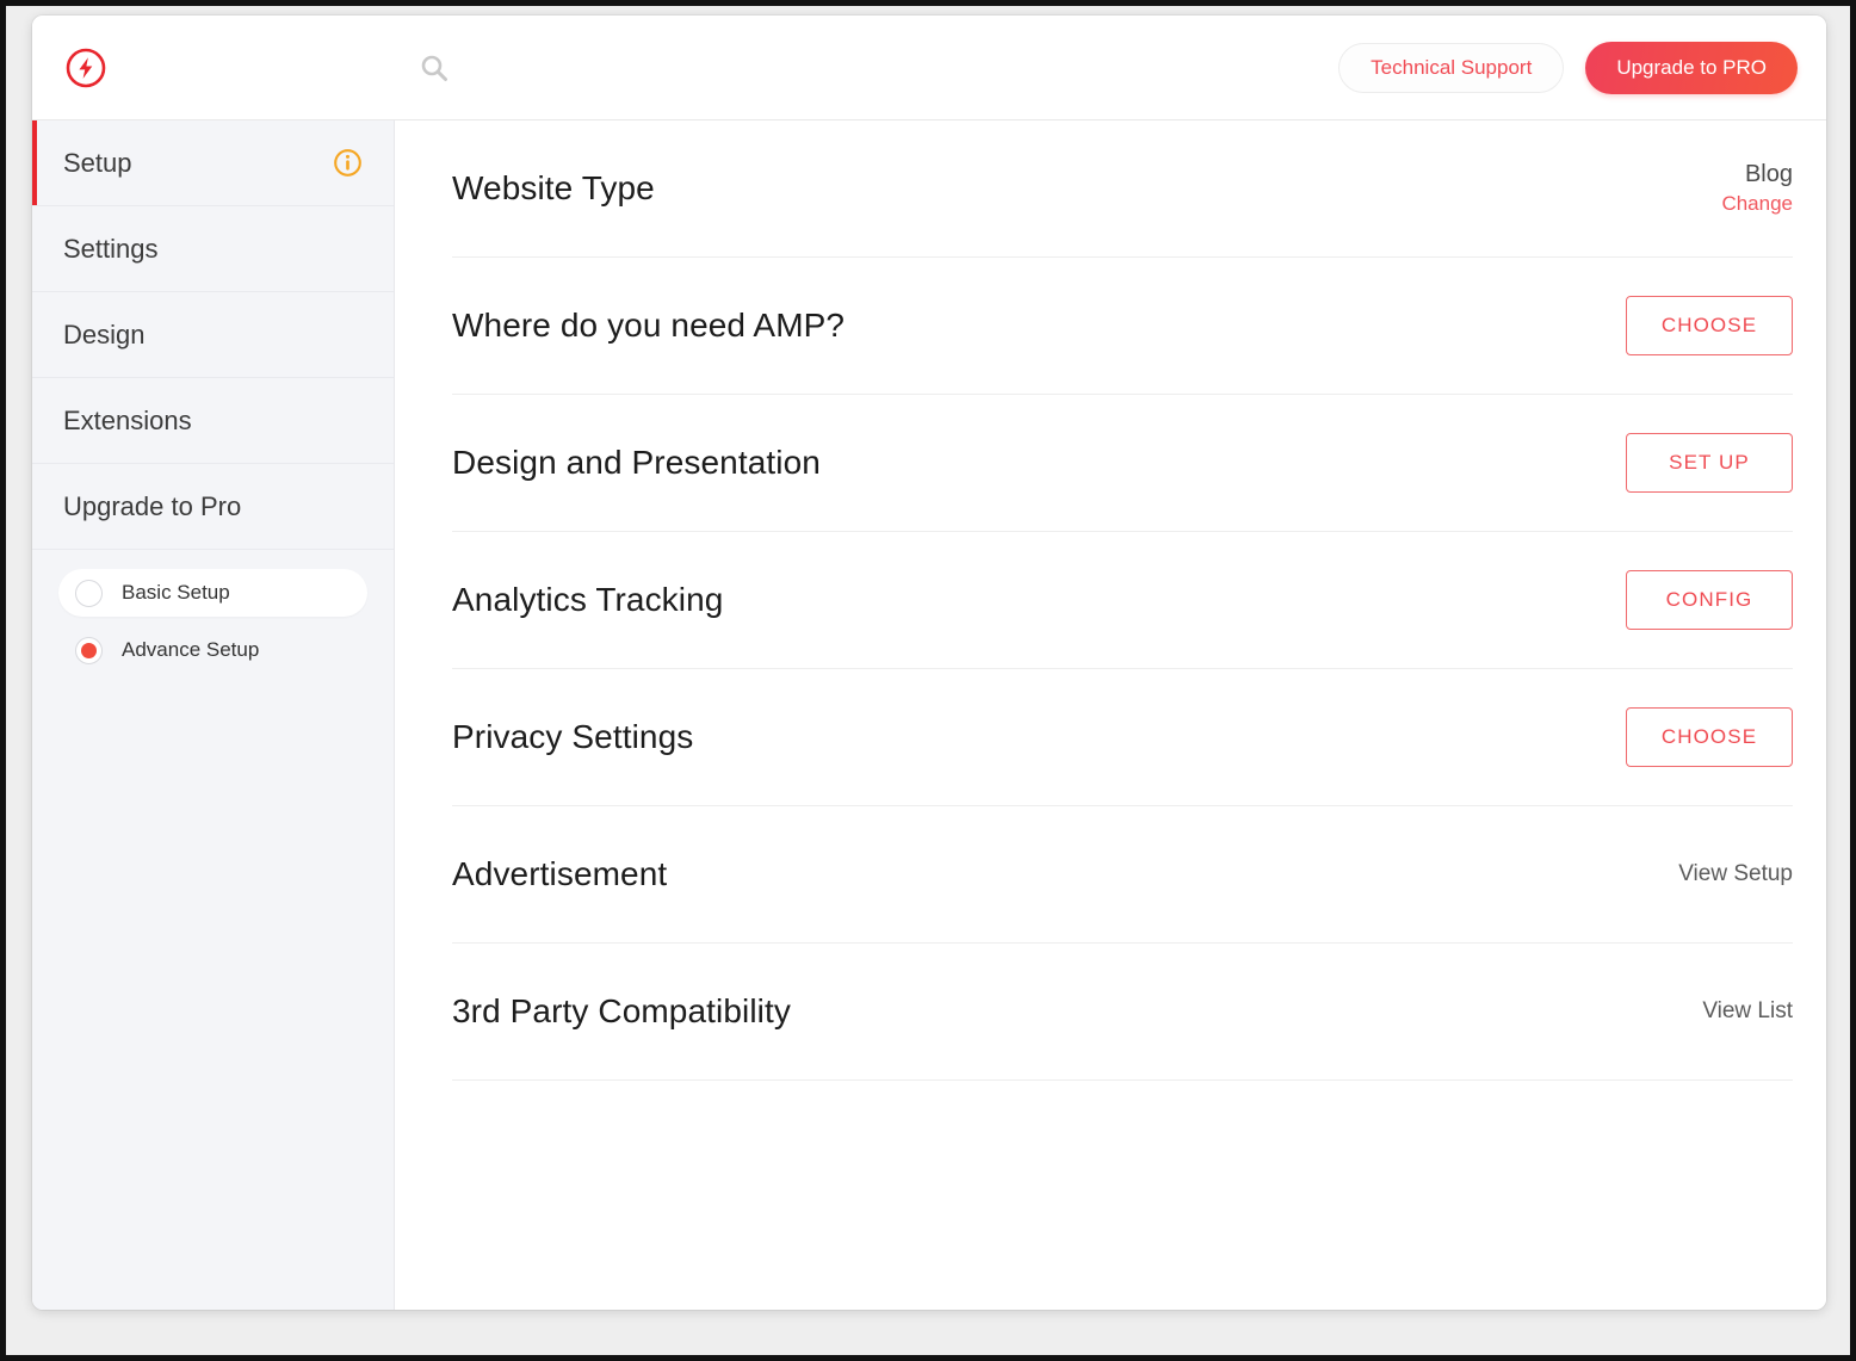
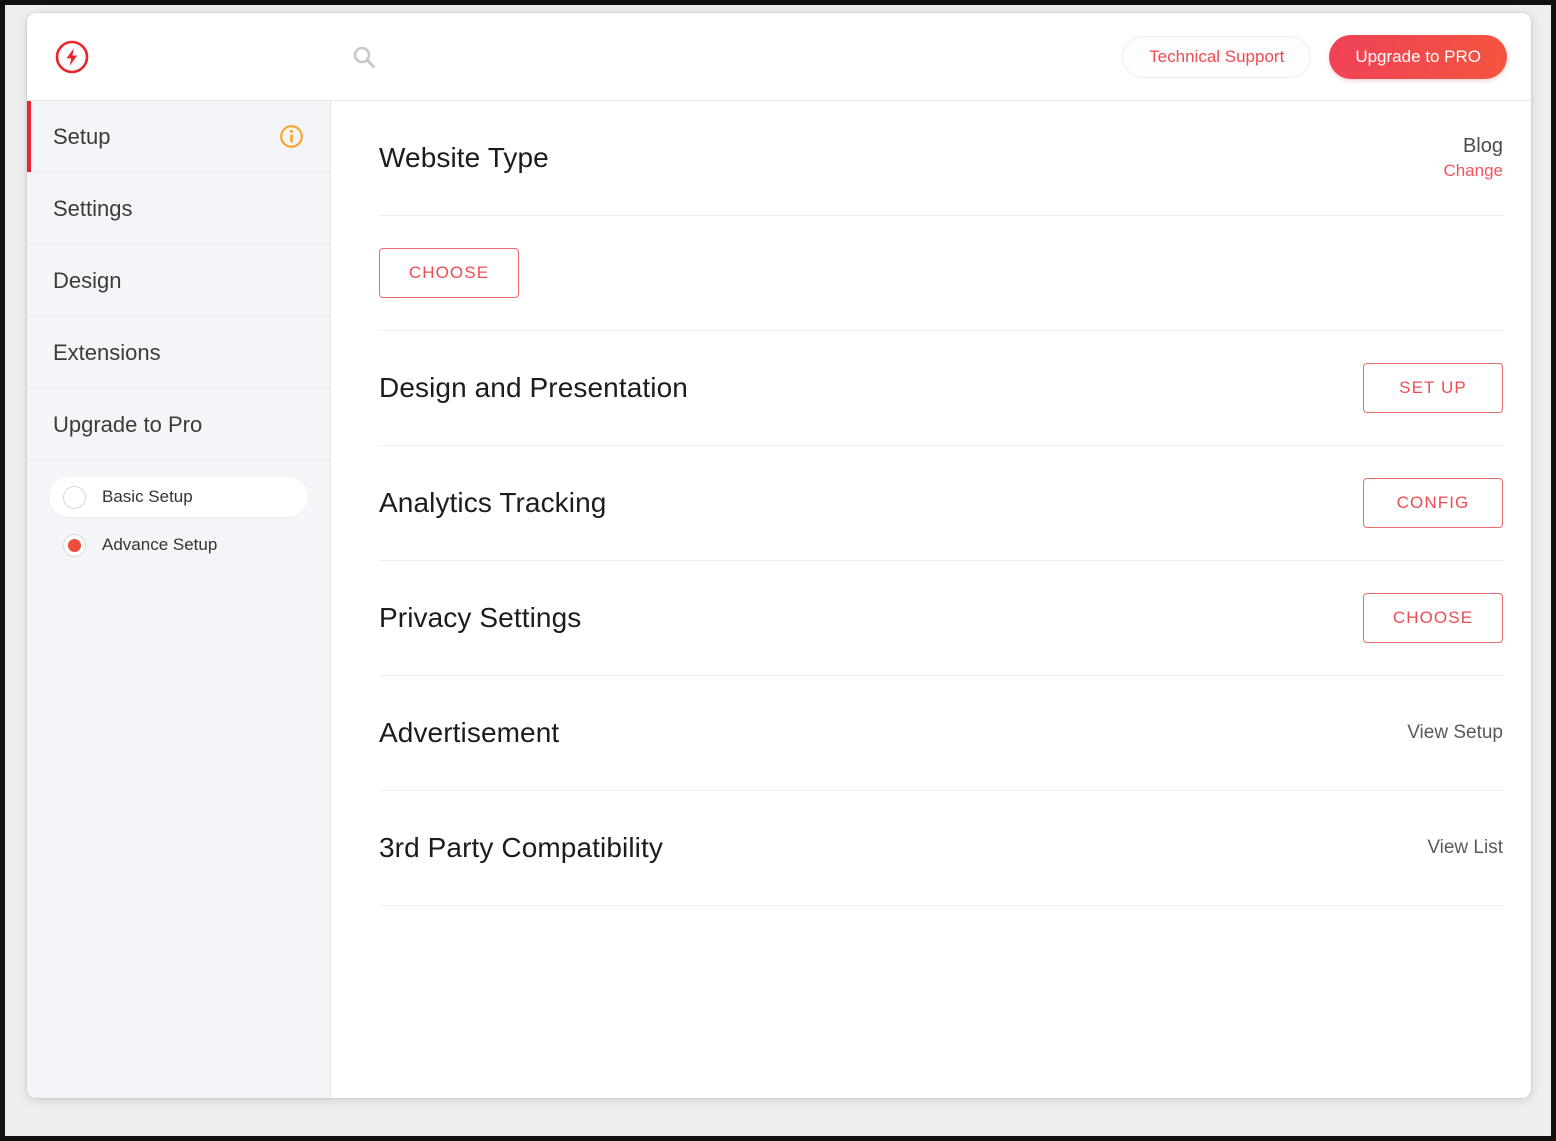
  Technical Support
  Upgrade to PRO
  Setup
  Settings
  Design
  Extensions
  Upgrade to Pro
  Basic Setup
  Advance Setup
  Website Type
  Blog
  Change
- Where do you need AMP?
  CHOOSE
  Design and Presentation
  SET UP
  Analytics Tracking
  CONFIG
  Privacy Settings
  CHOOSE
  Advertisement
  View Setup
  3rd Party Compatibility
  View List
